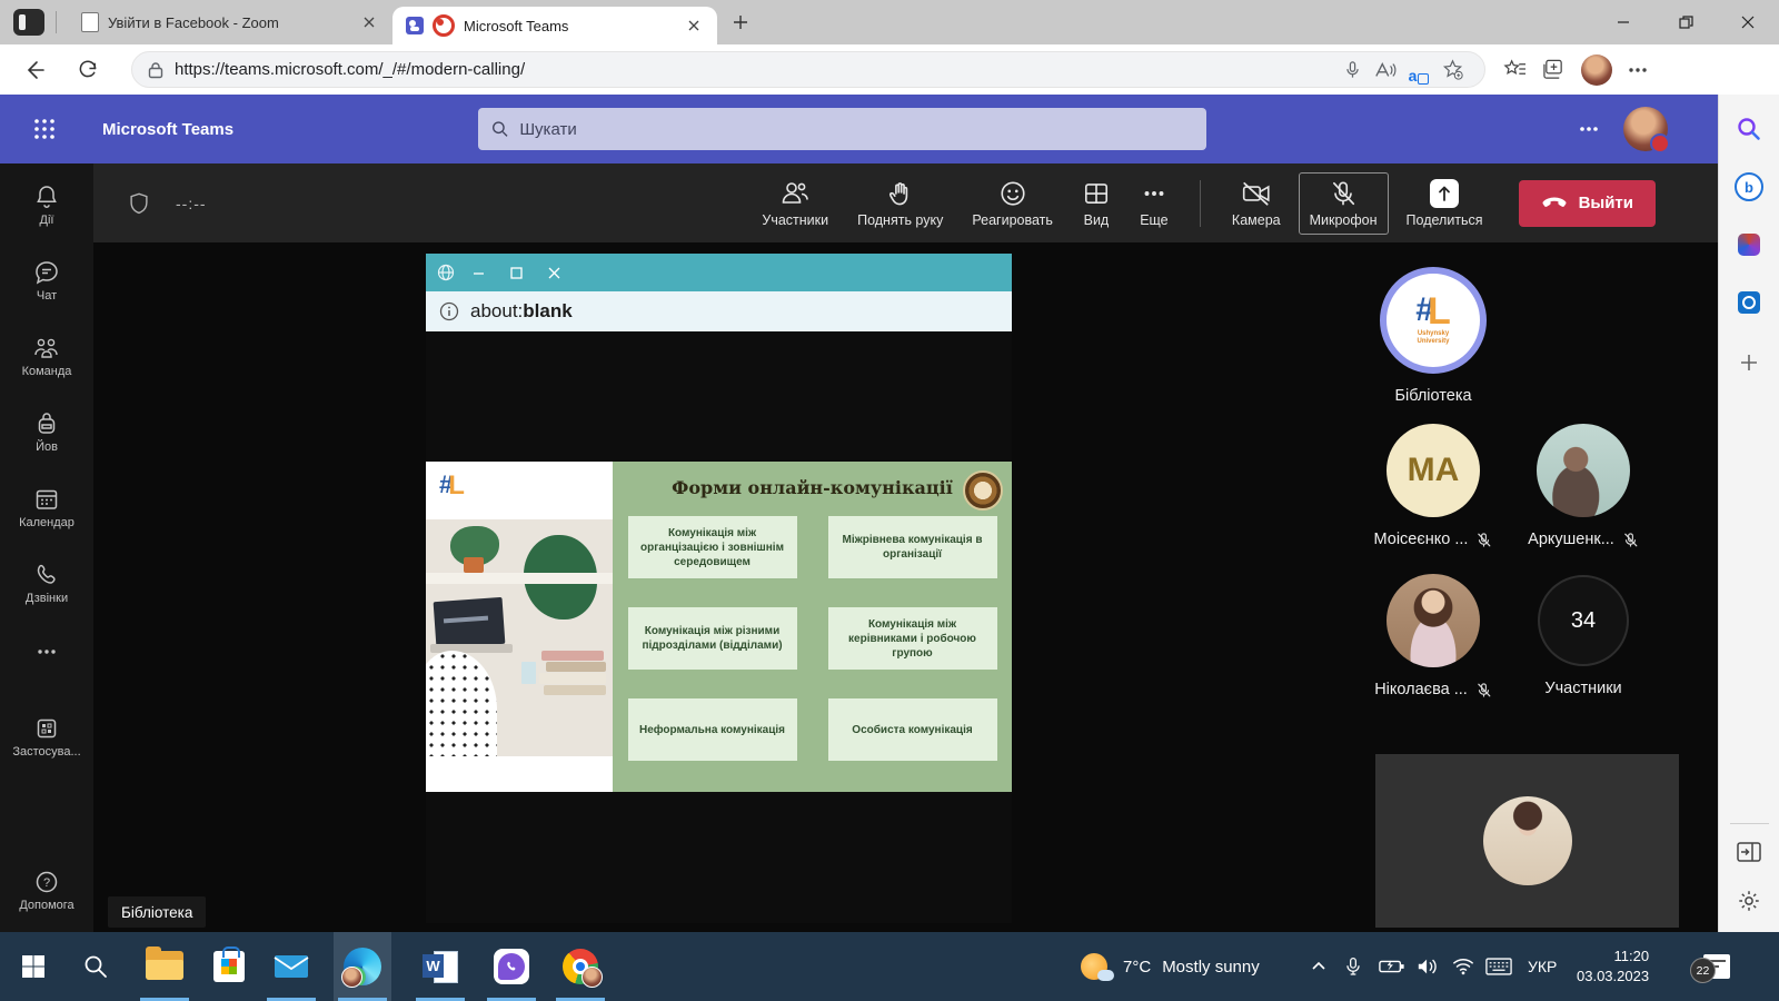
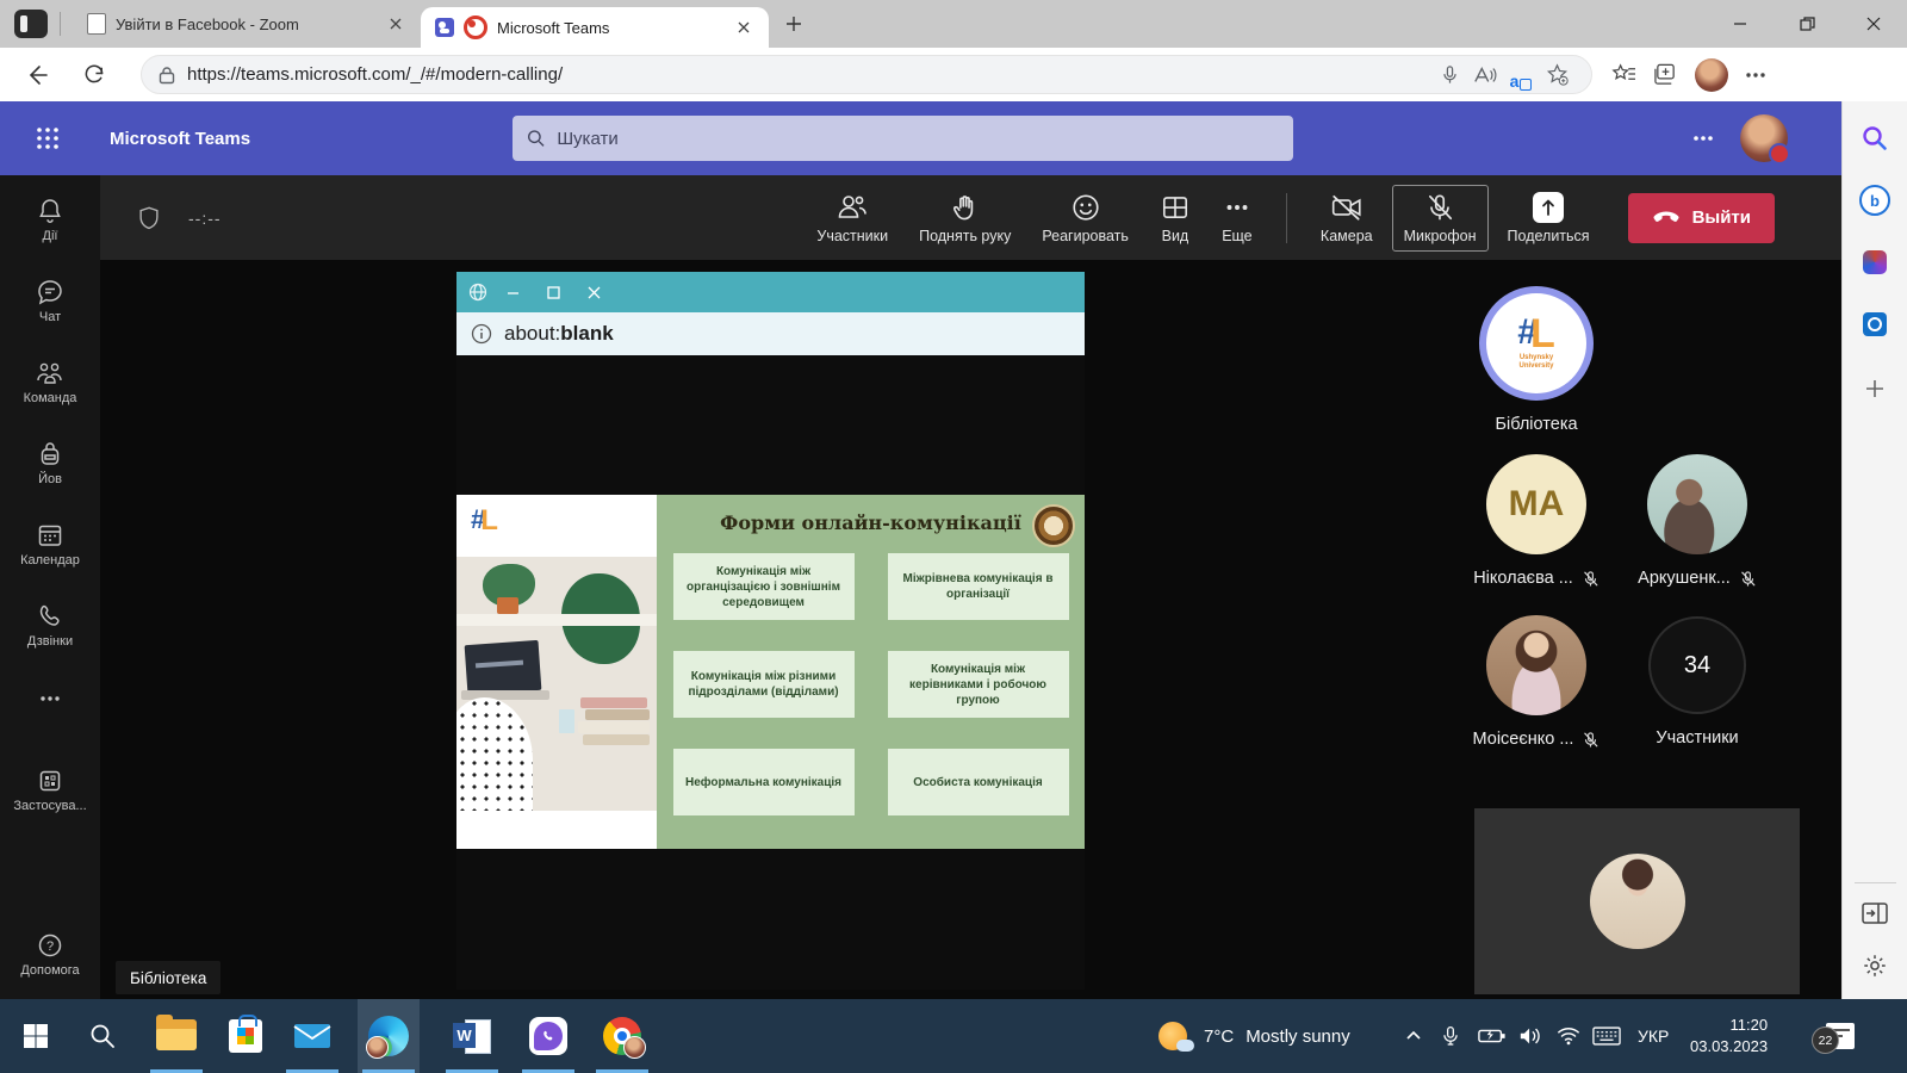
  Увійти в Facebook - Zoom
  Microsoft Teams
  https://teams.microsoft.com/_/#/modern-calling/
  a
  Microsoft Teams
  Шукати
  b
  Дії
  Чат
  Команда
  Йов
  Календар
  Дзвінки
  Застосува...
  ?
  Допомога
  --:--
  Участники
  Поднять руку
  Реагировать
  Вид
  Еще
  Камера
  Микрофон
  Поделиться
  Выйти
  about:blank
  #
  L
  Форми онлайн-комунікації
  Комунікація між органцізацією і зовнішнім середовищем
  Міжрівнева комунікація в організації
  Комунікація між різними підрозділами (відділами)
  Комунікація між керівниками і робочою групою
  Неформальна комунікація
  Особиста комунікація
  #
  L
  Бібліотека
  МА
- Моісеєнко ...
+ Ніколаєва ...
  Аркушенк...
- Ніколаєва ...
+ Моісеєнко ...
  34
  Участники
  Бібліотека
  W
  7°C
  Mostly sunny
  УКР
  11:20
  03.03.2023
  22
